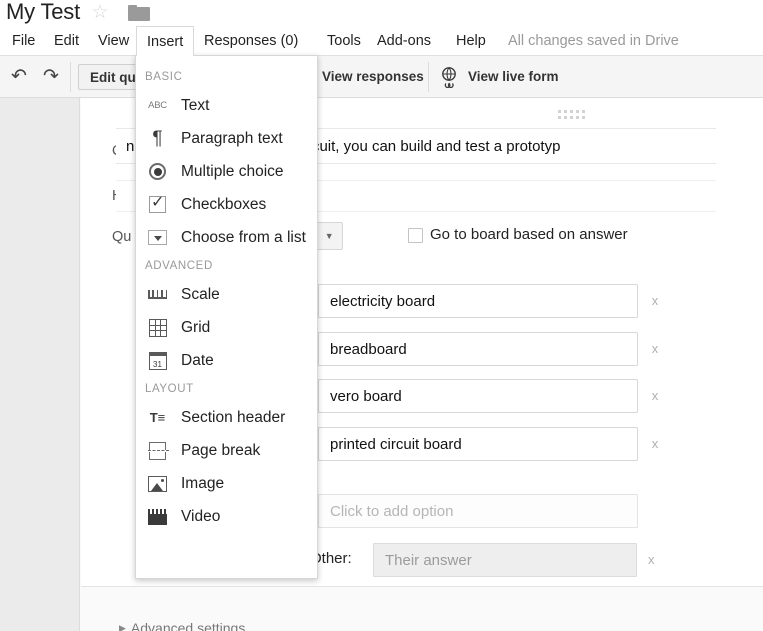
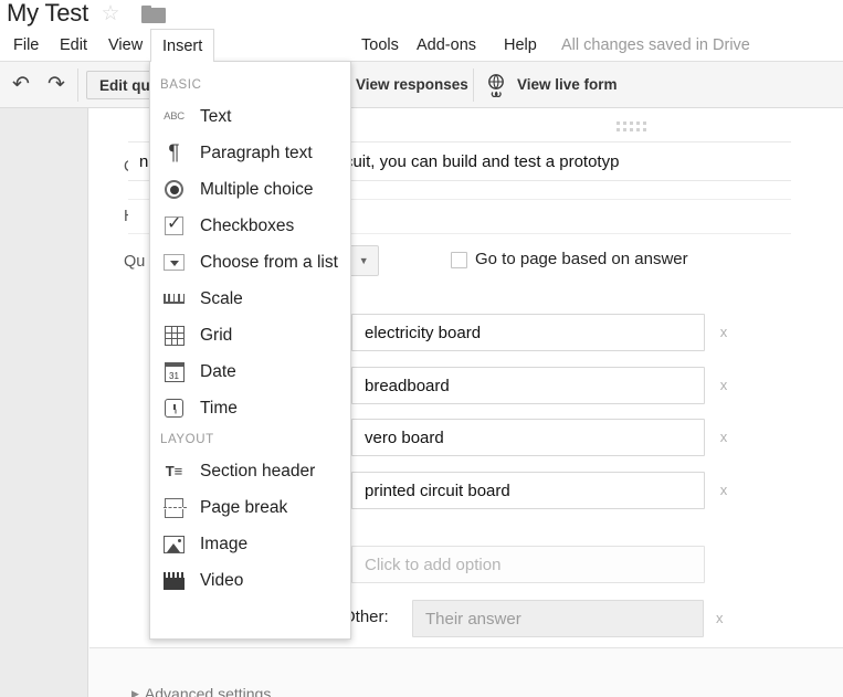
  My Test
  ☆
  File
  Edit
  View
  Insert
- Responses (0)
  Tools
  Add-ons
  Help
  All changes saved in Drive
  ↶
  ↷
  View responses
  View live form
  Qu
  ▼
- Go to board based on answer
+ Go to page based on answer
  electricity board
  x
  breadboard
  x
  vero board
  x
  printed circuit board
  x
  Click to add option
  ther:
  Their answer
  x
  ▶ Advanced settings
  BASIC
  ABC
  Text
  ¶
  Paragraph text
  Multiple choice
  Checkboxes
  Choose from a list
- ADVANCED
  Scale
  Grid
  31
  Date
+ Time
  LAYOUT
  T≡
  Section header
  Page break
  Image
  Video
